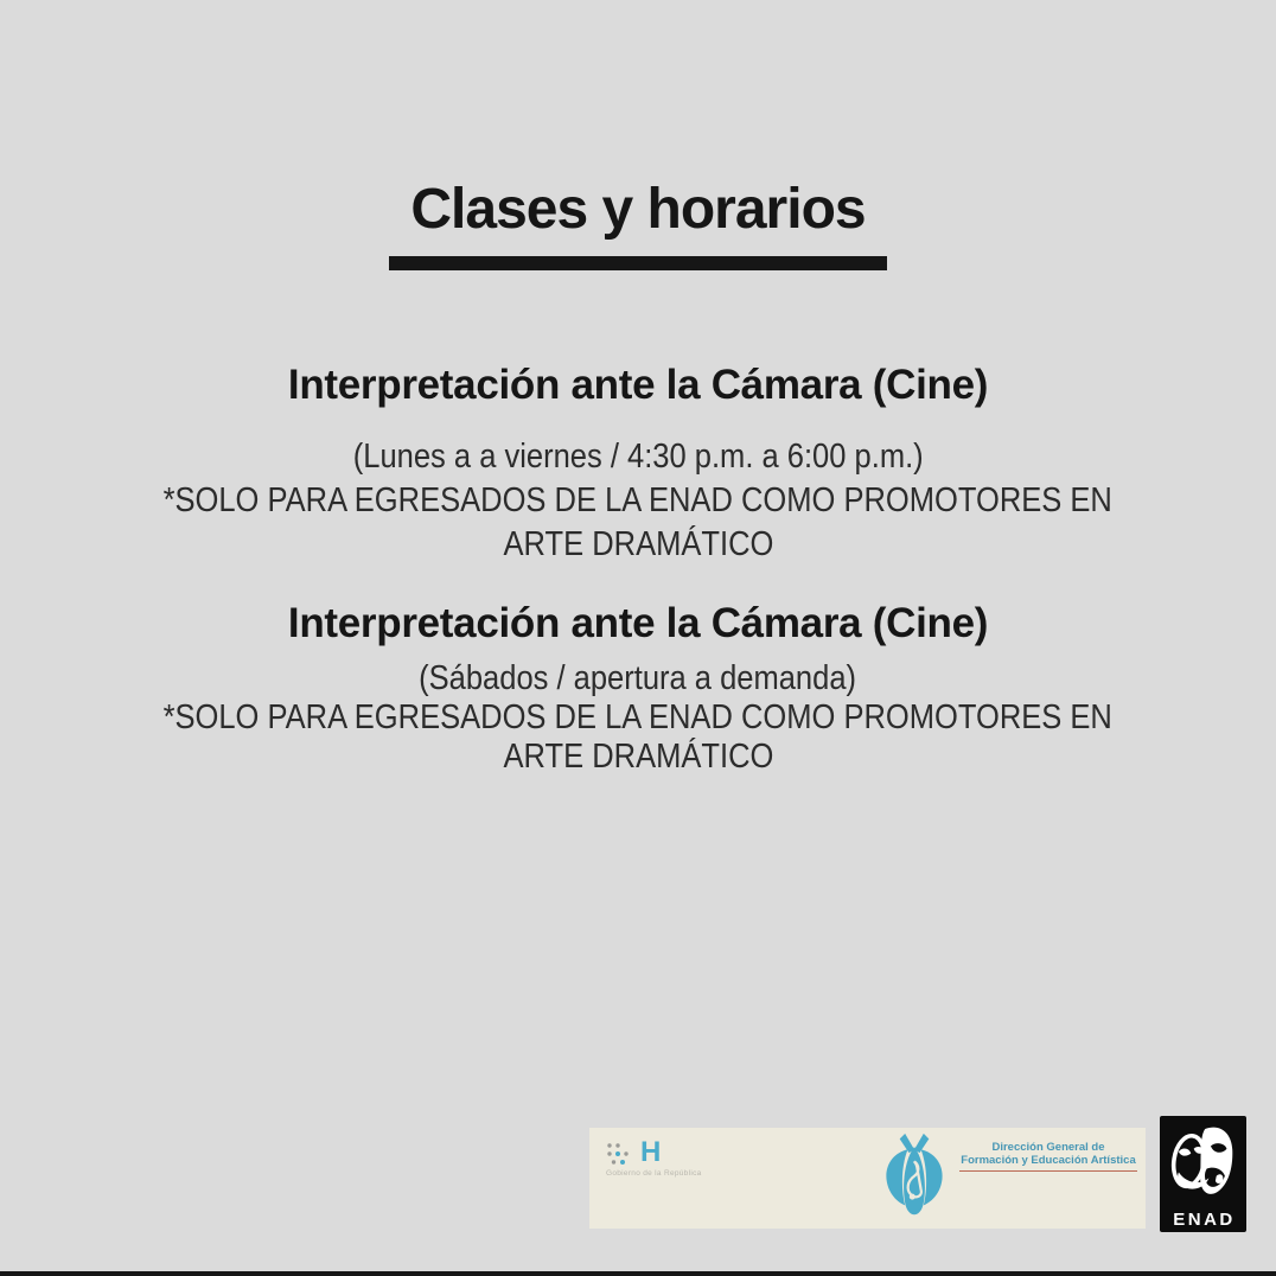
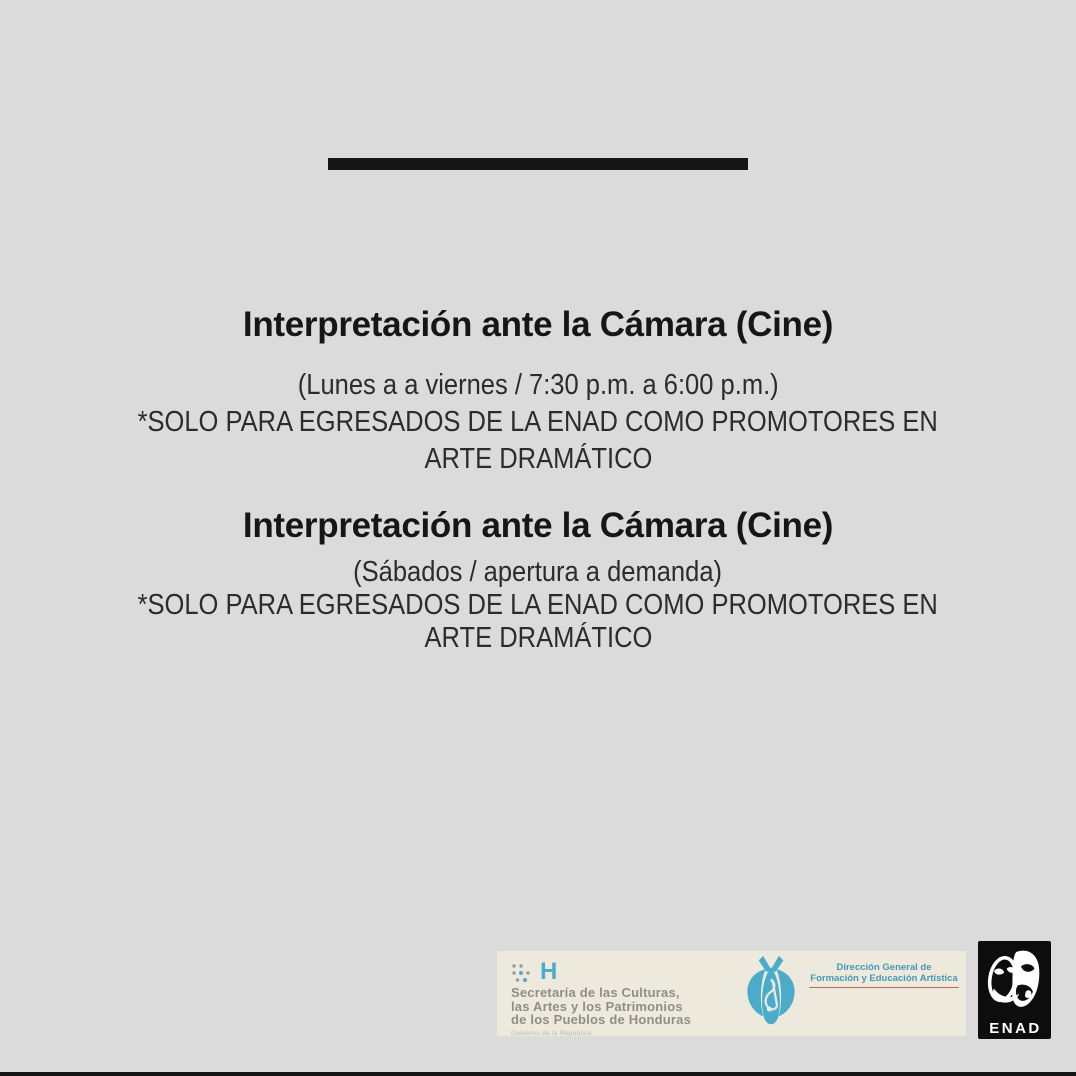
- Clases y horarios
  Interpretación ante la Cámara (Cine)
- (Lunes a a viernes / 4:30 p.m. a 6:00 p.m.)
+ (Lunes a a viernes / 7:30 p.m. a 6:00 p.m.)
  *SOLO PARA EGRESADOS DE LA ENAD COMO PROMOTORES EN
  ARTE DRAMÁTICO
  Interpretación ante la Cámara (Cine)
  (Sábados / apertura a demanda)
  *SOLO PARA EGRESADOS DE LA ENAD COMO PROMOTORES EN
  ARTE DRAMÁTICO
  H
+ Secretaría de las Culturas,
+ las Artes y los Patrimonios
+ de los Pueblos de Honduras
  Dirección General de
  Formación y Educación Artística
  ENAD
